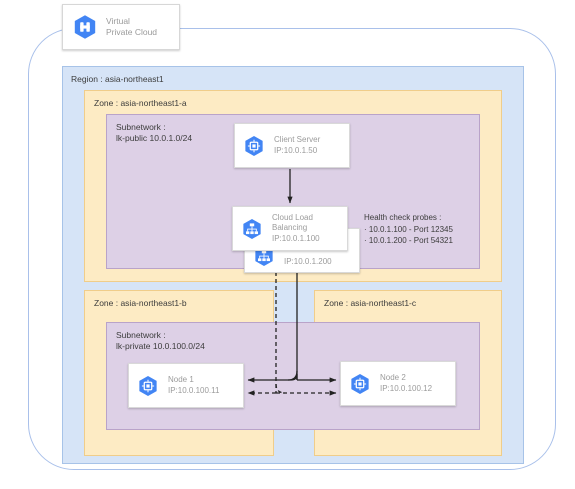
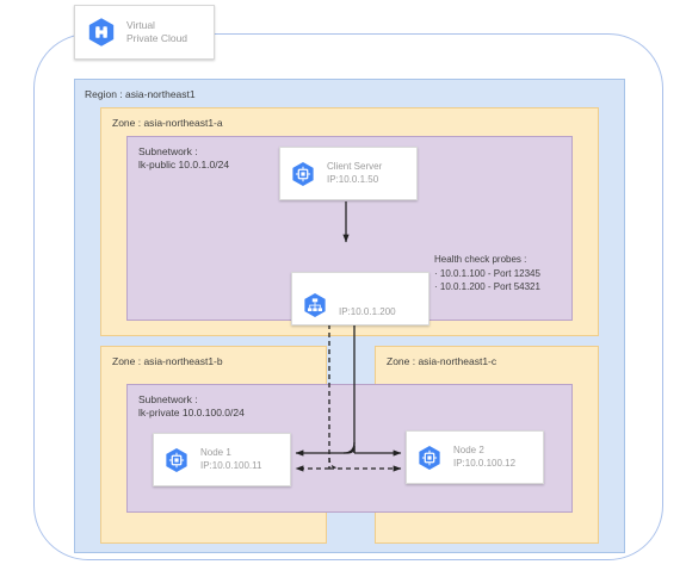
  Region : asia-northeast1
  Zone : asia-northeast1-a
  Subnetwork :
  lk-public 10.0.1.0/24
  Zone : asia-northeast1-b
  Zone : asia-northeast1-c
  Subnetwork :
  lk-private 10.0.100.0/24
  Health check probes :
  · 10.0.1.100 - Port 12345
  · 10.0.1.200 - Port 54321
  Virtual
  Private Cloud
  Client Server
  IP:10.0.1.50
  IP:10.0.1.200
- Cloud Load
- Balancing
- IP:10.0.1.100
  Node 1
  IP:10.0.100.11
  Node 2
  IP:10.0.100.12
